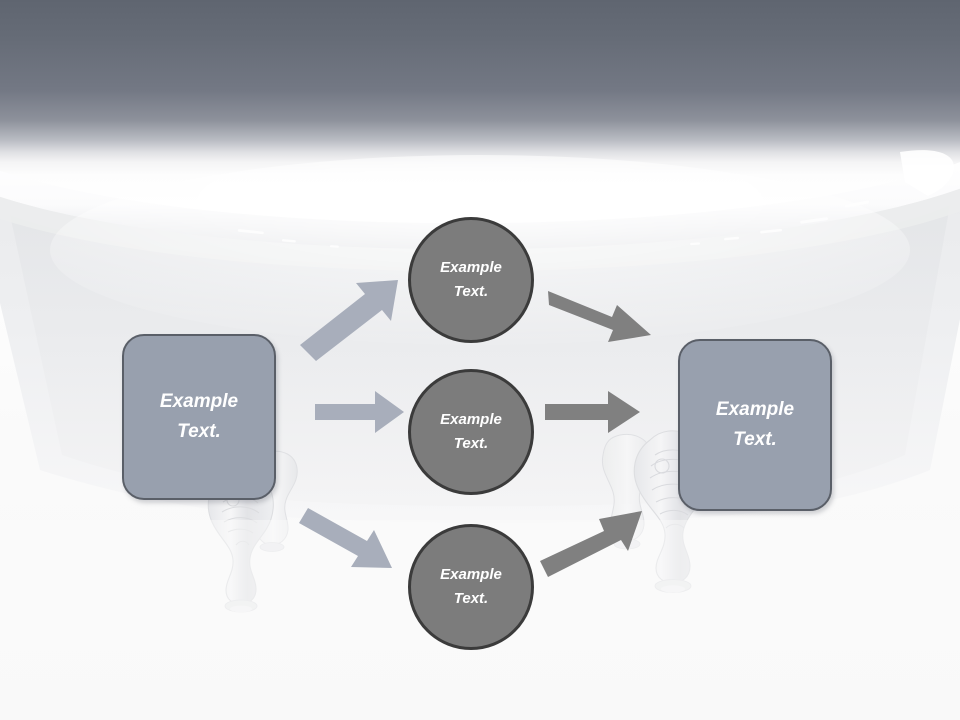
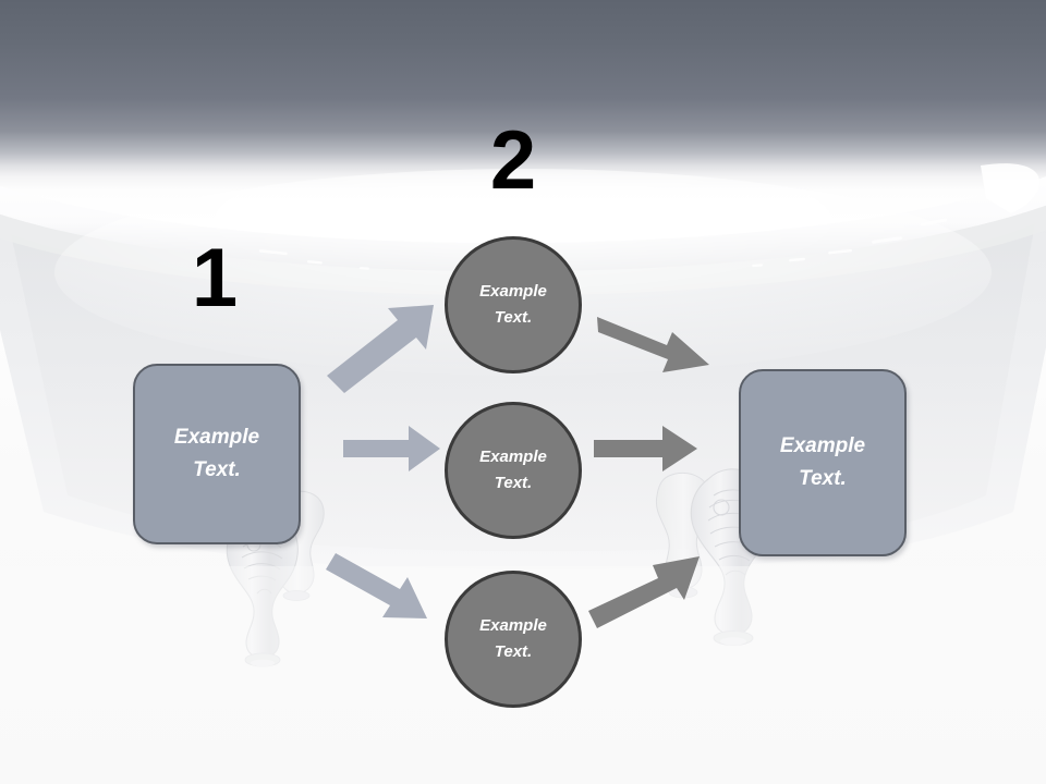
+ 1
+ 2
  Example
  Text.
  Example
  Text.
  Example
  Text.
  Example
  Text.
  Example
  Text.
